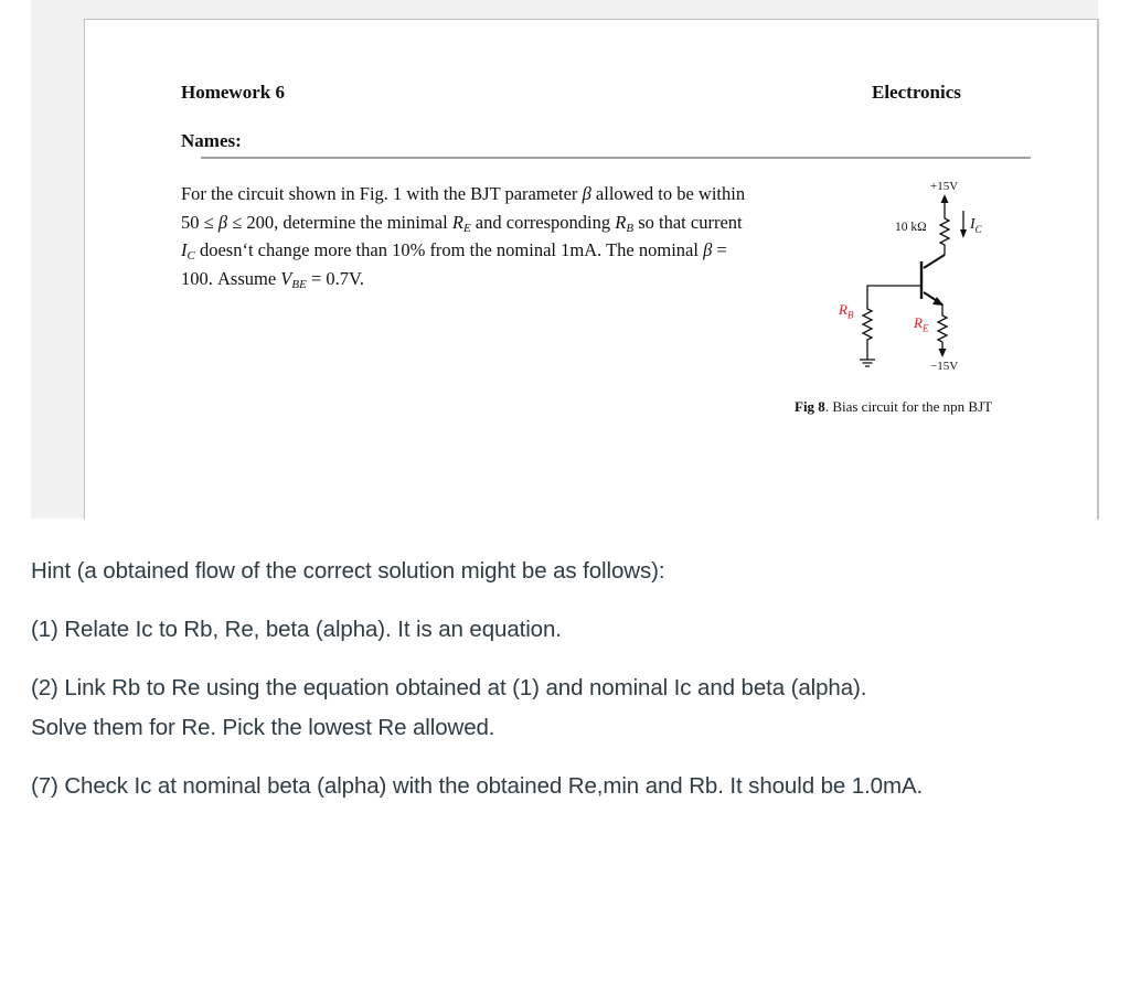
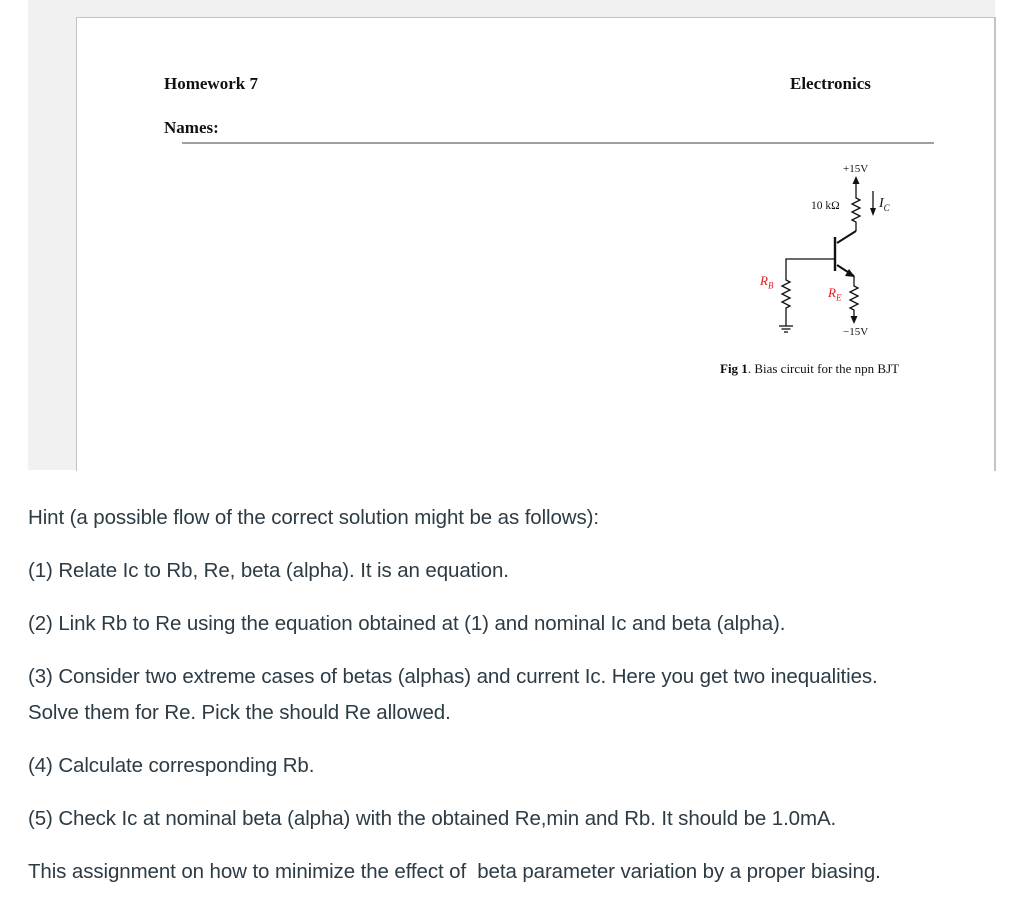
- Homework 6
+ Homework 7
  Electronics
  Names:
- For the circuit shown in Fig. 1 with the BJT parameter β allowed to be within
- 50 ≤ β ≤ 200, determine the minimal RE and corresponding RB so that current
- IC doesn‘t change more than 10% from the nominal 1mA. The nominal β =
- 100. Assume VBE = 0.7V.
  +15V
  10 kΩ
  IC
  RB
  RE
  −15V
- Fig 8. Bias circuit for the npn BJT
+ Fig 1. Bias circuit for the npn BJT
- Hint (a obtained flow of the correct solution might be as follows):
+ Hint (a possible flow of the correct solution might be as follows):
  (1) Relate Ic to Rb, Re, beta (alpha). It is an equation.
  (2) Link Rb to Re using the equation obtained at (1) and nominal Ic and beta (alpha).
+ (3) Consider two extreme cases of betas (alphas) and current Ic. Here you get two inequalities.
- Solve them for Re. Pick the lowest Re allowed.
+ Solve them for Re. Pick the should Re allowed.
+ (4) Calculate corresponding Rb.
- (7) Check Ic at nominal beta (alpha) with the obtained Re,min and Rb. It should be 1.0mA.
+ (5) Check Ic at nominal beta (alpha) with the obtained Re,min and Rb. It should be 1.0mA.
+ This assignment on how to minimize the effect of beta parameter variation by a proper biasing.
